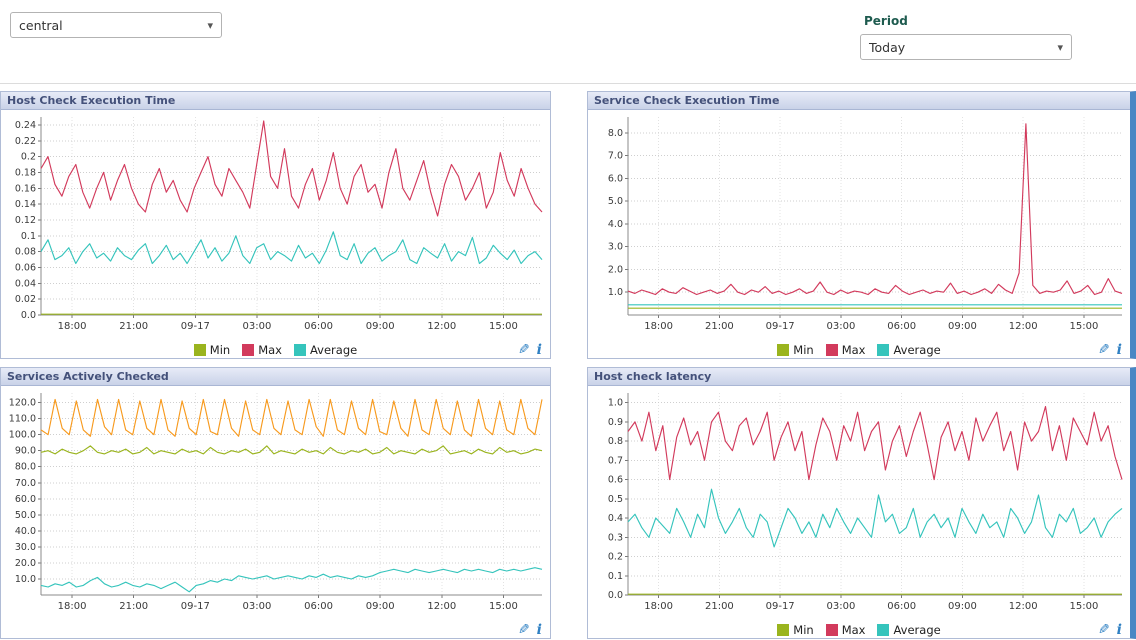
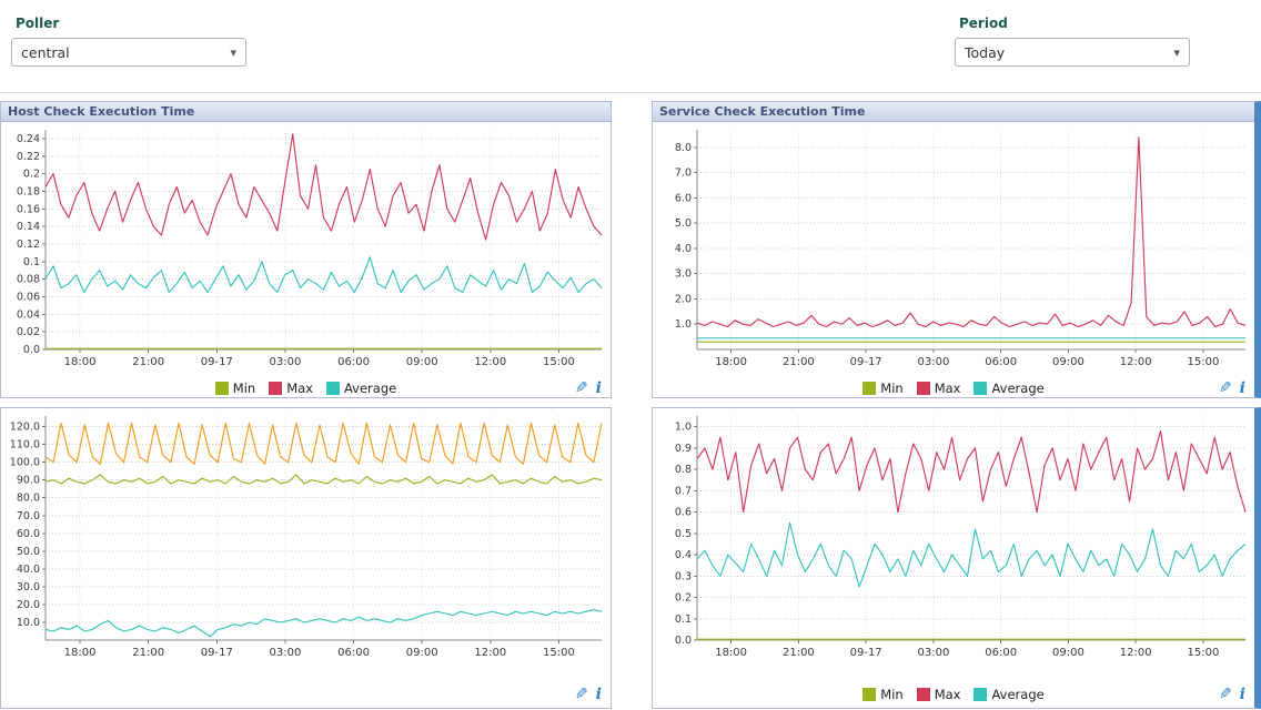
+ Poller
  central
  ▾
  Period
  Today
  ▾
  Host Check Execution Time
  18:00
  21:00
  09-17
  03:00
  06:00
  09:00
  12:00
  15:00
  0.0
  0.02
  0.04
  0.06
  0.08
  0.1
  0.12
  0.14
  0.16
  0.18
  0.2
  0.22
  0.24
  Min
  Max
  Average
  i
  Service Check Execution Time
  18:00
  21:00
  09-17
  03:00
  06:00
  09:00
  12:00
  15:00
  1.0
  2.0
  3.0
  4.0
  5.0
  6.0
  7.0
  8.0
  Min
  Max
  Average
  i
- Services Actively Checked
  18:00
  21:00
  09-17
  03:00
  06:00
  09:00
  12:00
  15:00
  10.0
  20.0
  30.0
  40.0
  50.0
  60.0
  70.0
  80.0
  90.0
  100.0
  110.0
  120.0
  i
- Host check latency
  18:00
  21:00
  09-17
  03:00
  06:00
  09:00
  12:00
  15:00
  0.0
  0.1
  0.2
  0.3
  0.4
  0.5
  0.6
  0.7
  0.8
  0.9
  1.0
  Min
  Max
  Average
  i
